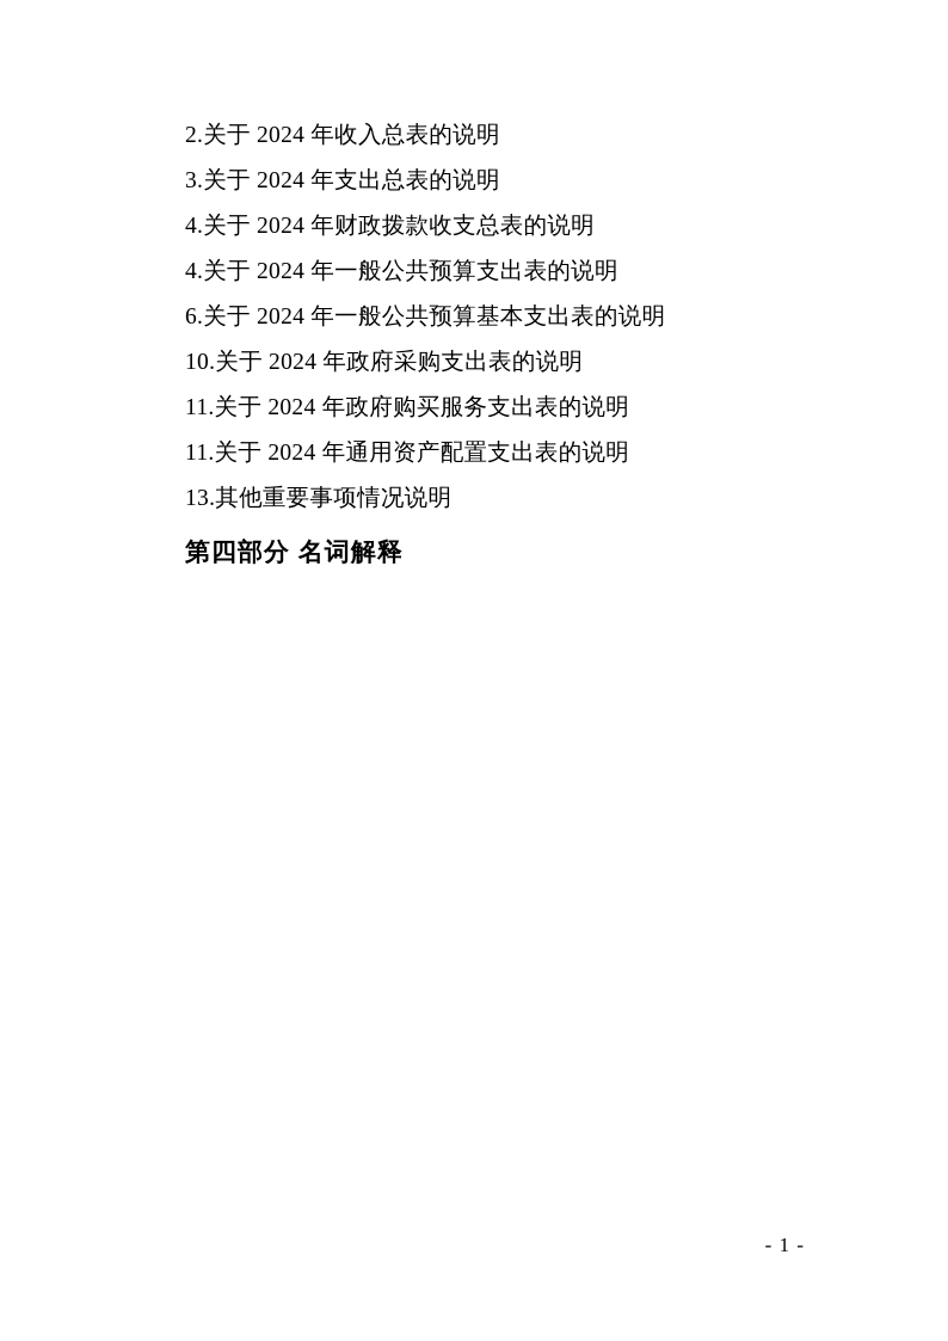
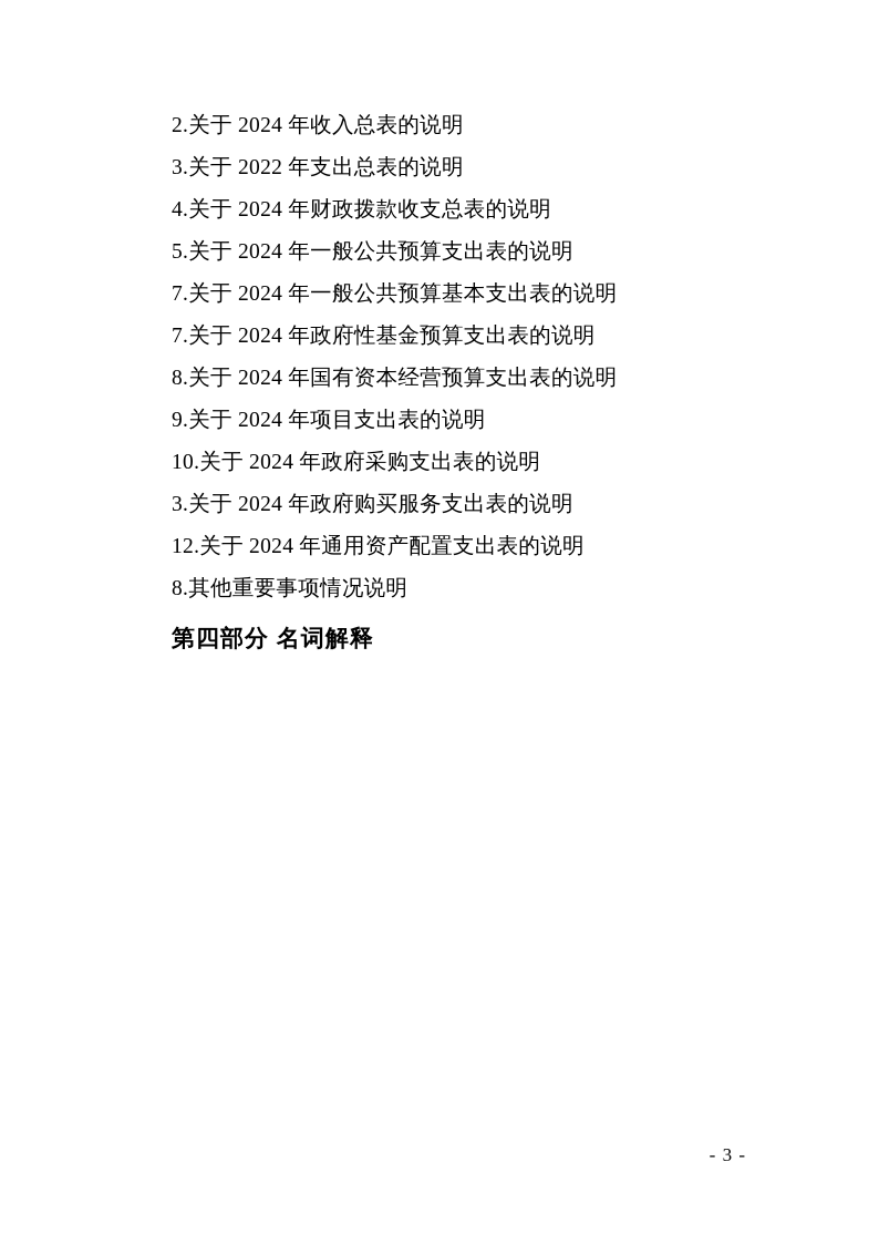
  2.关于 2024 年收入总表的说明
- 3.关于 2024 年支出总表的说明
+ 3.关于 2022 年支出总表的说明
  4.关于 2024 年财政拨款收支总表的说明
- 4.关于 2024 年一般公共预算支出表的说明
+ 5.关于 2024 年一般公共预算支出表的说明
- 6.关于 2024 年一般公共预算基本支出表的说明
+ 7.关于 2024 年一般公共预算基本支出表的说明
+ 7.关于 2024 年政府性基金预算支出表的说明
+ 8.关于 2024 年国有资本经营预算支出表的说明
+ 9.关于 2024 年项目支出表的说明
  10.关于 2024 年政府采购支出表的说明
- 11.关于 2024 年政府购买服务支出表的说明
+ 3.关于 2024 年政府购买服务支出表的说明
- 11.关于 2024 年通用资产配置支出表的说明
+ 12.关于 2024 年通用资产配置支出表的说明
- 13.其他重要事项情况说明
+ 8.其他重要事项情况说明
  第四部分 名词解释
- - 1 -
+ - 3 -
